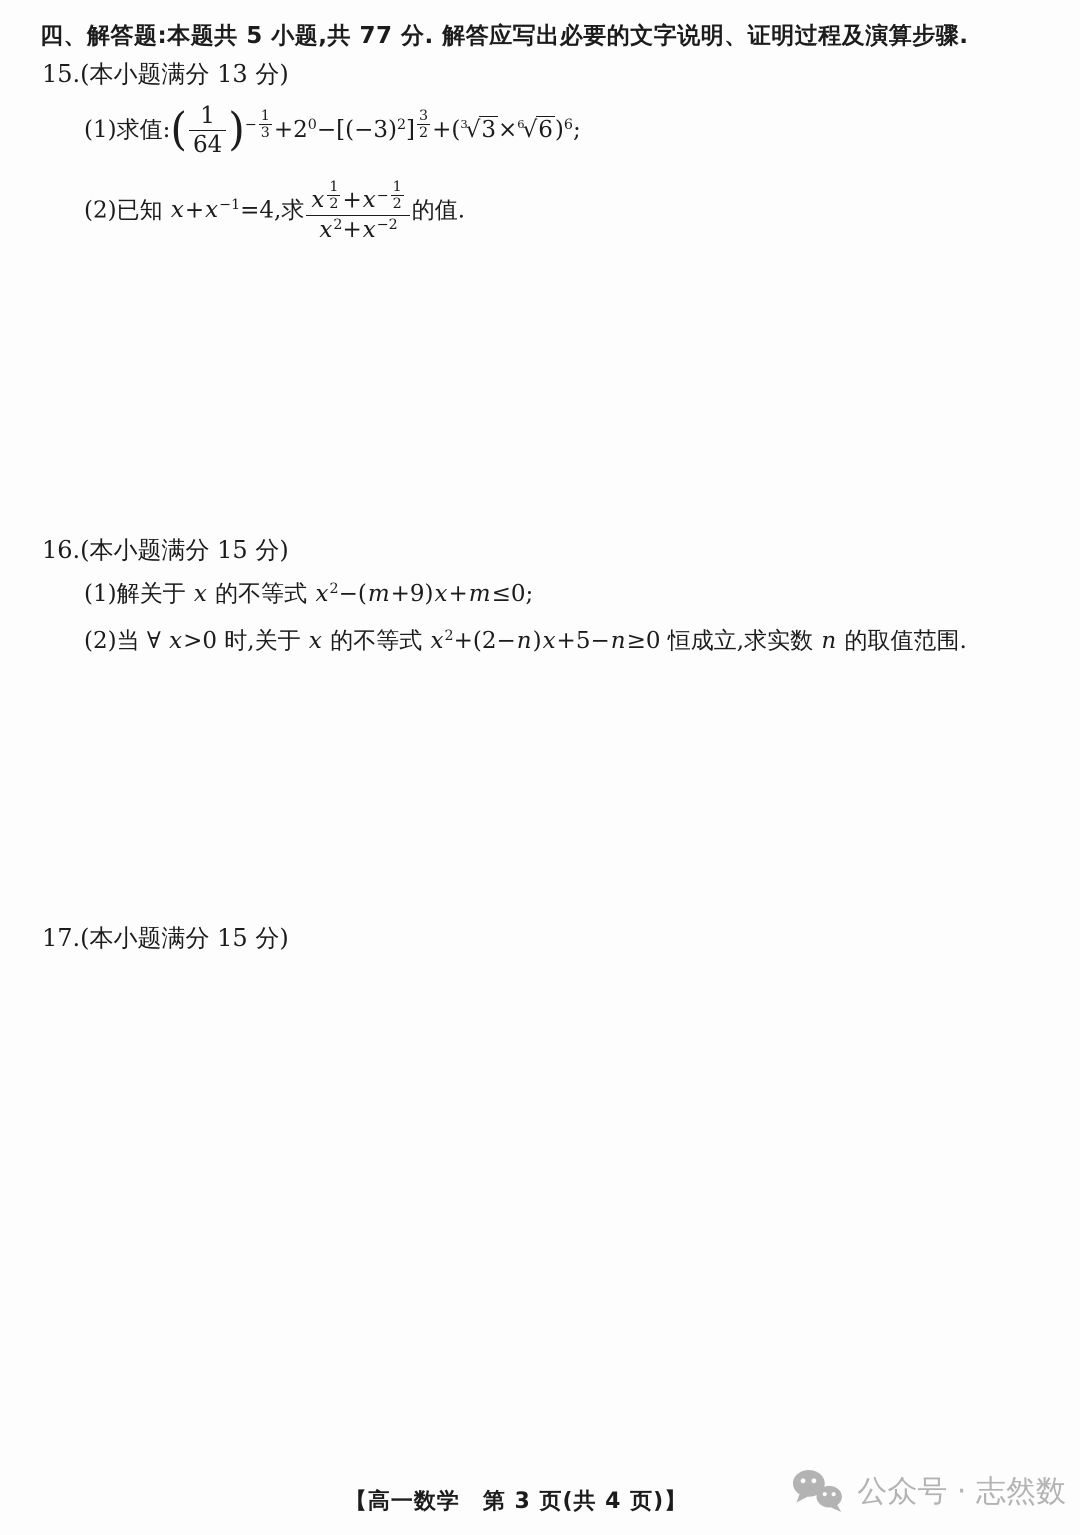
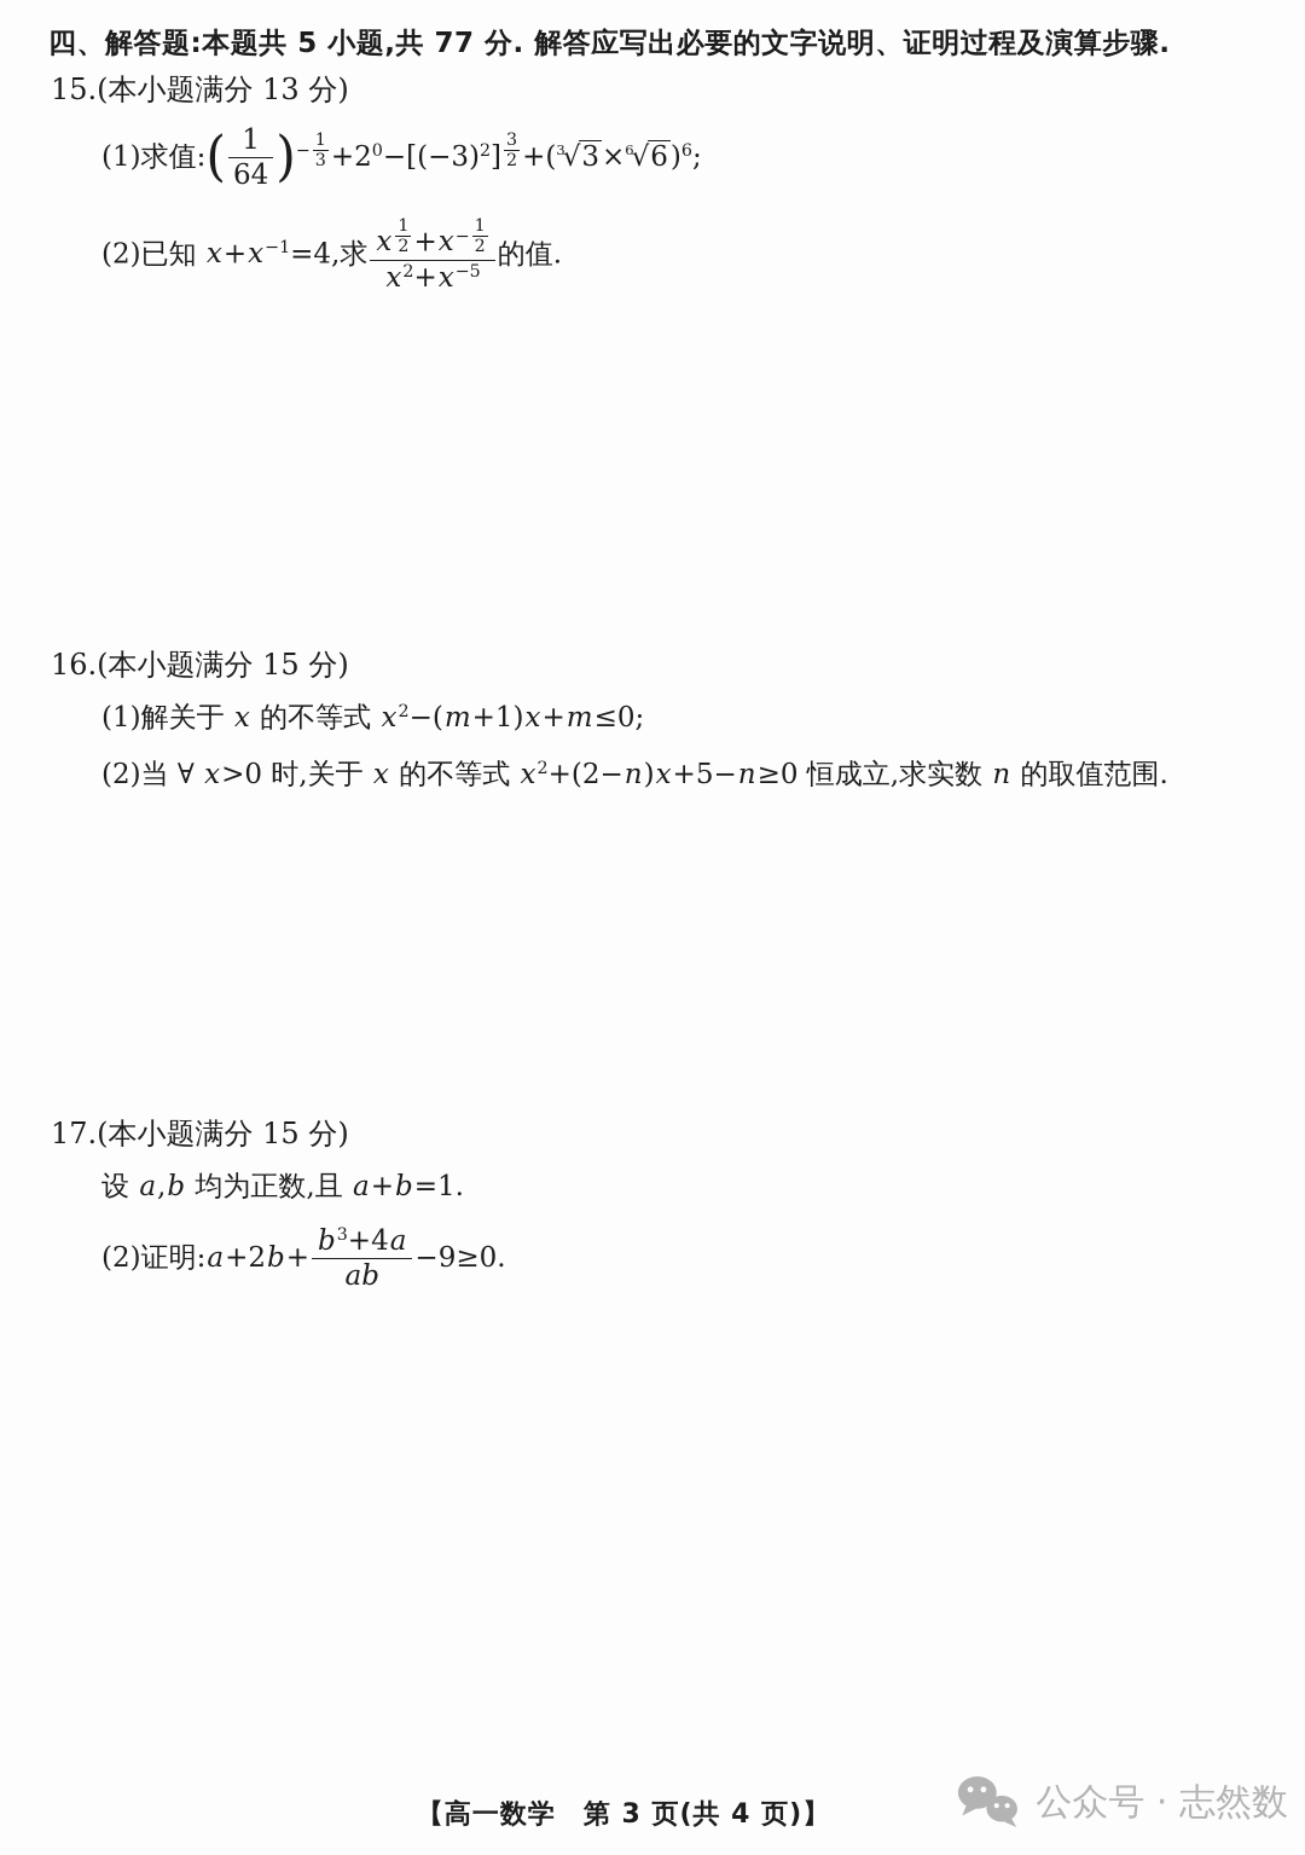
  四、解答题:本题共 5 小题,共 77 分. 解答应写出必要的文字说明、证明过程及演算步骤.
  15.(本小题满分 13 分)
  (1)求值:(
  1
  64
  )−
  1
  3
  +20−[(−3)2]
  3
  2
  +(3√3×6√6)6;
  (2)已知 x+x−1=4,求
  x
  1
  2
  +x−
  1
  2
- x2+x−2
+ x2+x−5
  的值.
  16.(本小题满分 15 分)
- (1)解关于 x 的不等式 x2−(m+9)x+m≤0;
+ (1)解关于 x 的不等式 x2−(m+1)x+m≤0;
  (2)当 ∀ x>0 时,关于 x 的不等式 x2+(2−n)x+5−n≥0 恒成立,求实数 n 的取值范围.
  17.(本小题满分 15 分)
+ 设 a,b 均为正数,且 a+b=1.
+ (2)证明:a+2b+
+ b3+4a
+ ab
+ −9≥0.
  【高一数学 第 3 页(共 4 页)】
  公众号 · 志然数
